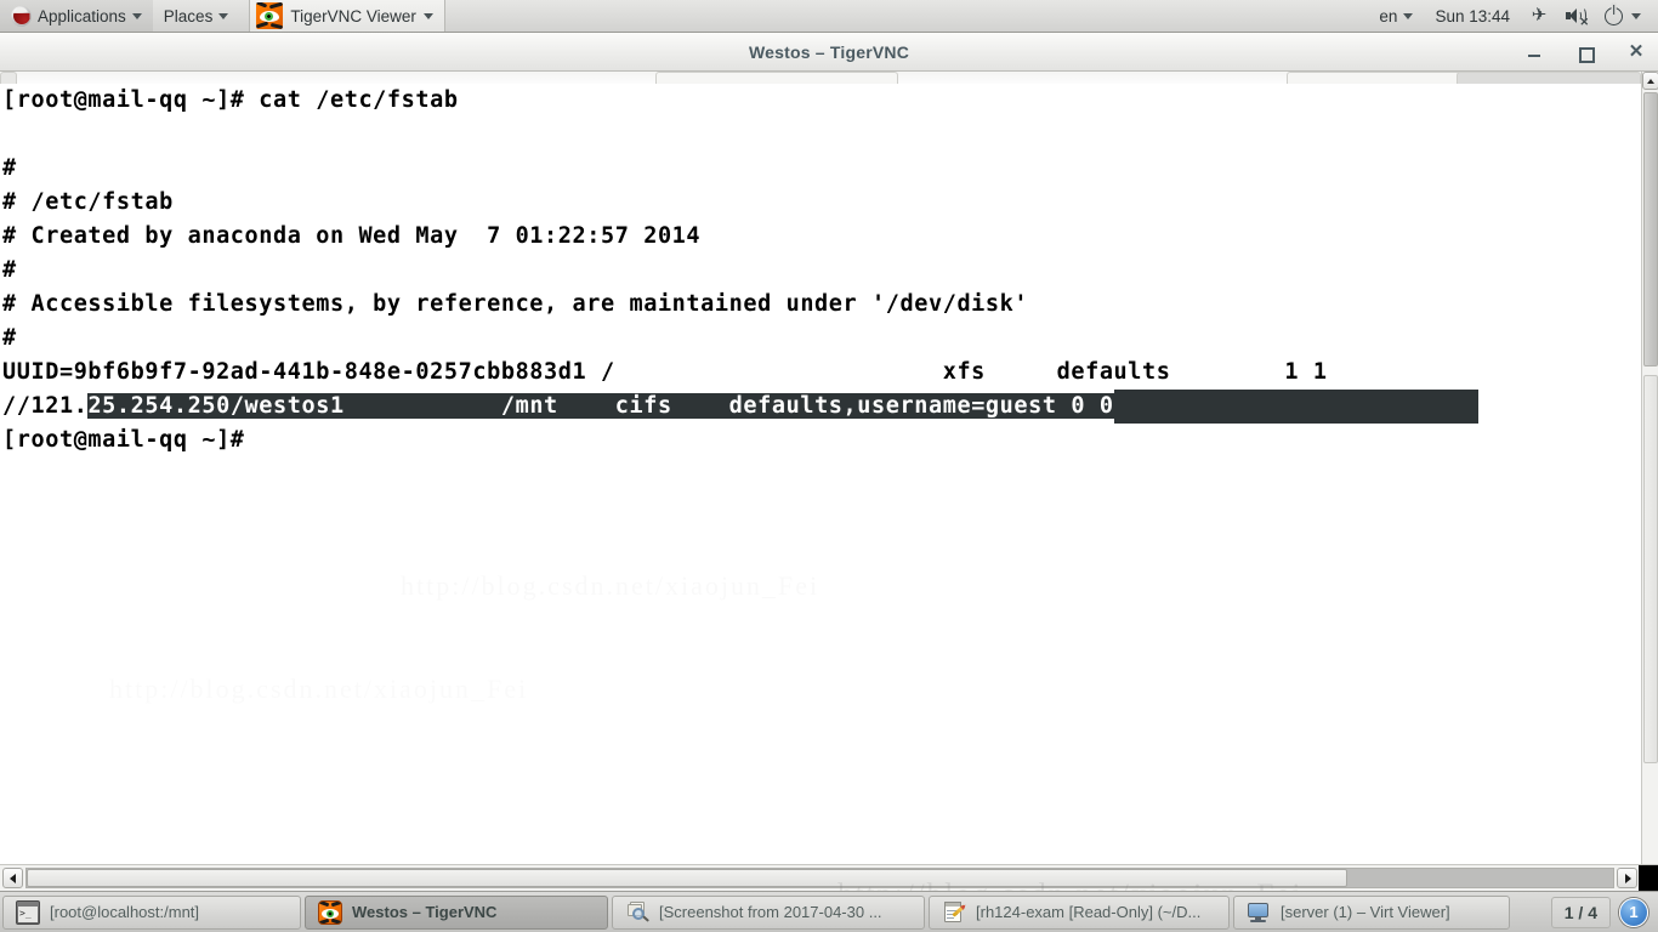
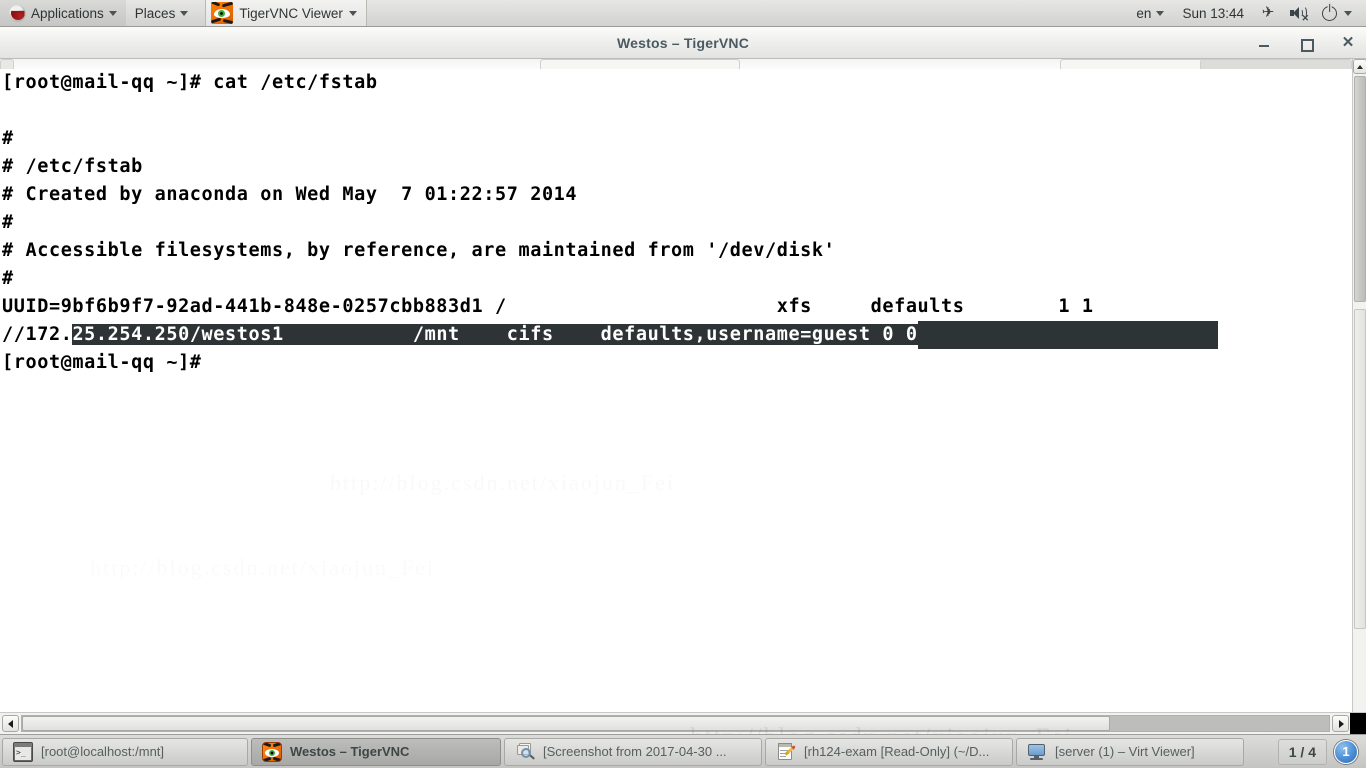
  Applications
  Places
  TigerVNC Viewer
  en
  Sun 13:44
  ✈
  ✕
  Westos – TigerVNC
  ✕
  [root@mail-qq ~]# cat /etc/fstab
  #
  # /etc/fstab
  # Created by anaconda on Wed May 7 01:22:57 2014
  #
- # Accessible filesystems, by reference, are maintained under '/dev/disk'
+ # Accessible filesystems, by reference, are maintained from '/dev/disk'
  #
  UUID=9bf6b9f7-92ad-441b-848e-0257cbb883d1 / xfs defaults 1 1
- //121.25.254.250/westos1 /mnt cifs defaults,username=guest 0 0
+ //172.25.254.250/westos1 /mnt cifs defaults,username=guest 0 0
  [root@mail-qq ~]#
  [root@localhost:/mnt]
  Westos – TigerVNC
  [Screenshot from 2017-04-30 ...
  [rh124-exam [Read-Only] (~/D...
  [server (1) – Virt Viewer]
  1 / 4
  1
